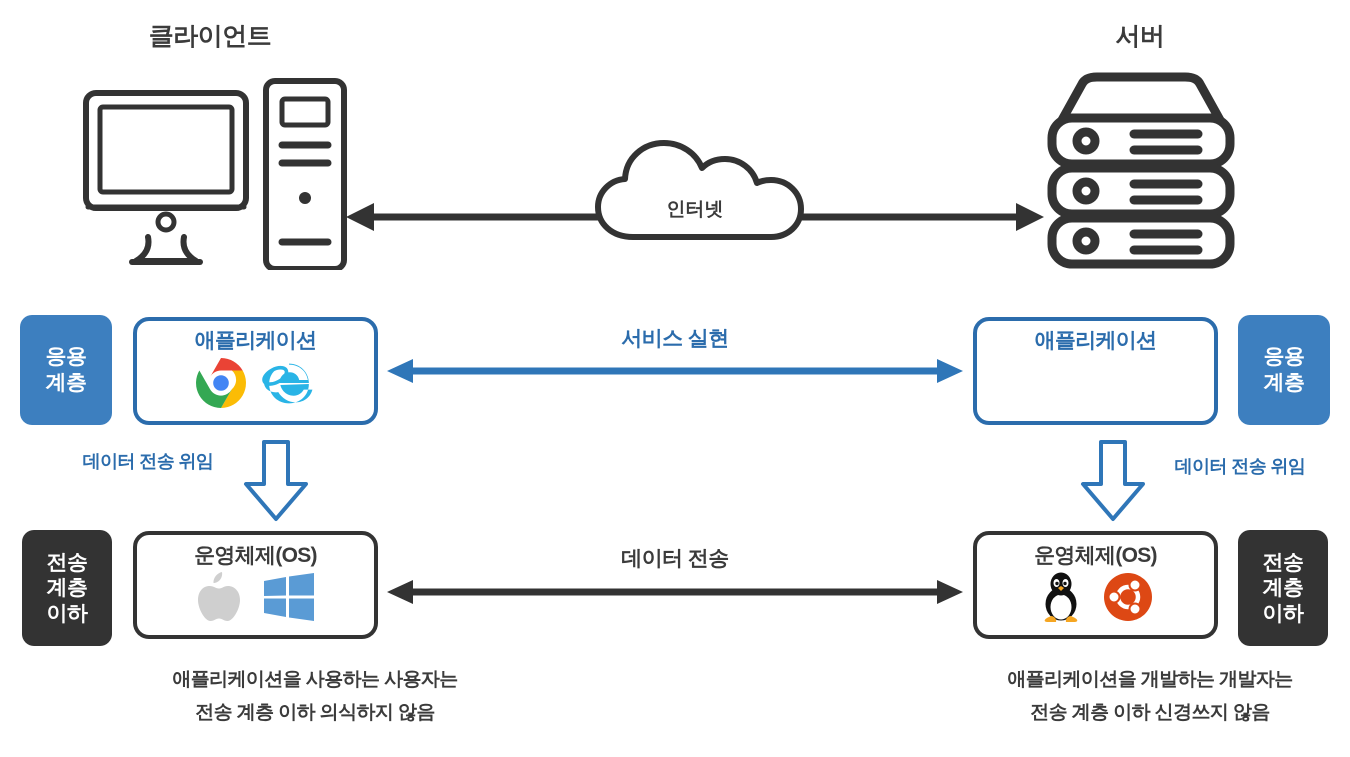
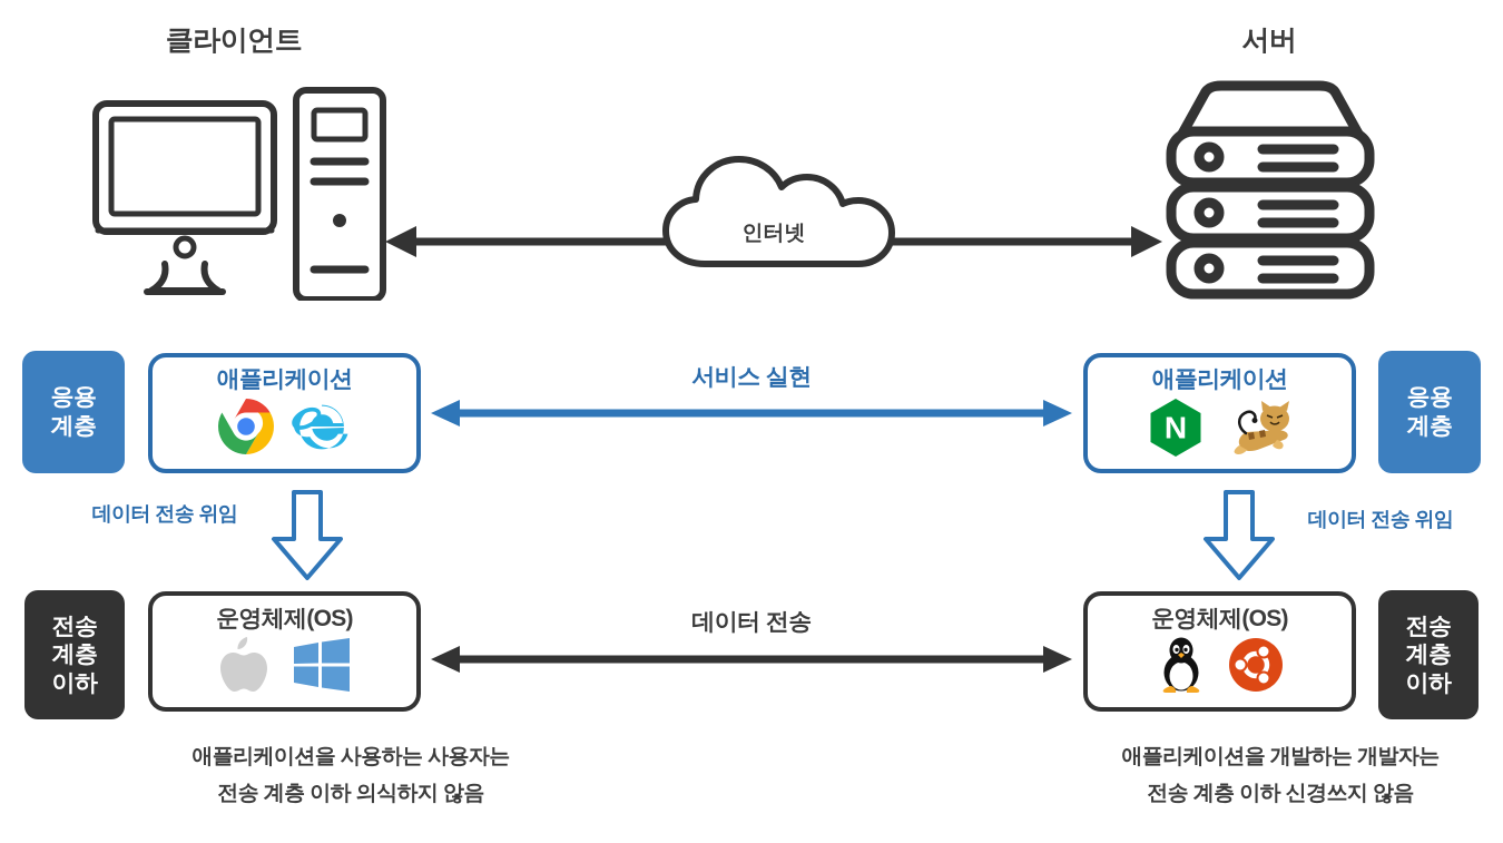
  클라이언트
  서버
  인터넷
  응용
  계층
  애플리케이션
  애플리케이션
+ N
  응용
  계층
  서비스 실현
  데이터 전송 위임
  데이터 전송 위임
  전송
  계층
  이하
  운영체제(OS)
  운영체제(OS)
  전송
  계층
  이하
  데이터 전송
  애플리케이션을 사용하는 사용자는
  전송 계층 이하 의식하지 않음
  애플리케이션을 개발하는 개발자는
  전송 계층 이하 신경쓰지 않음
